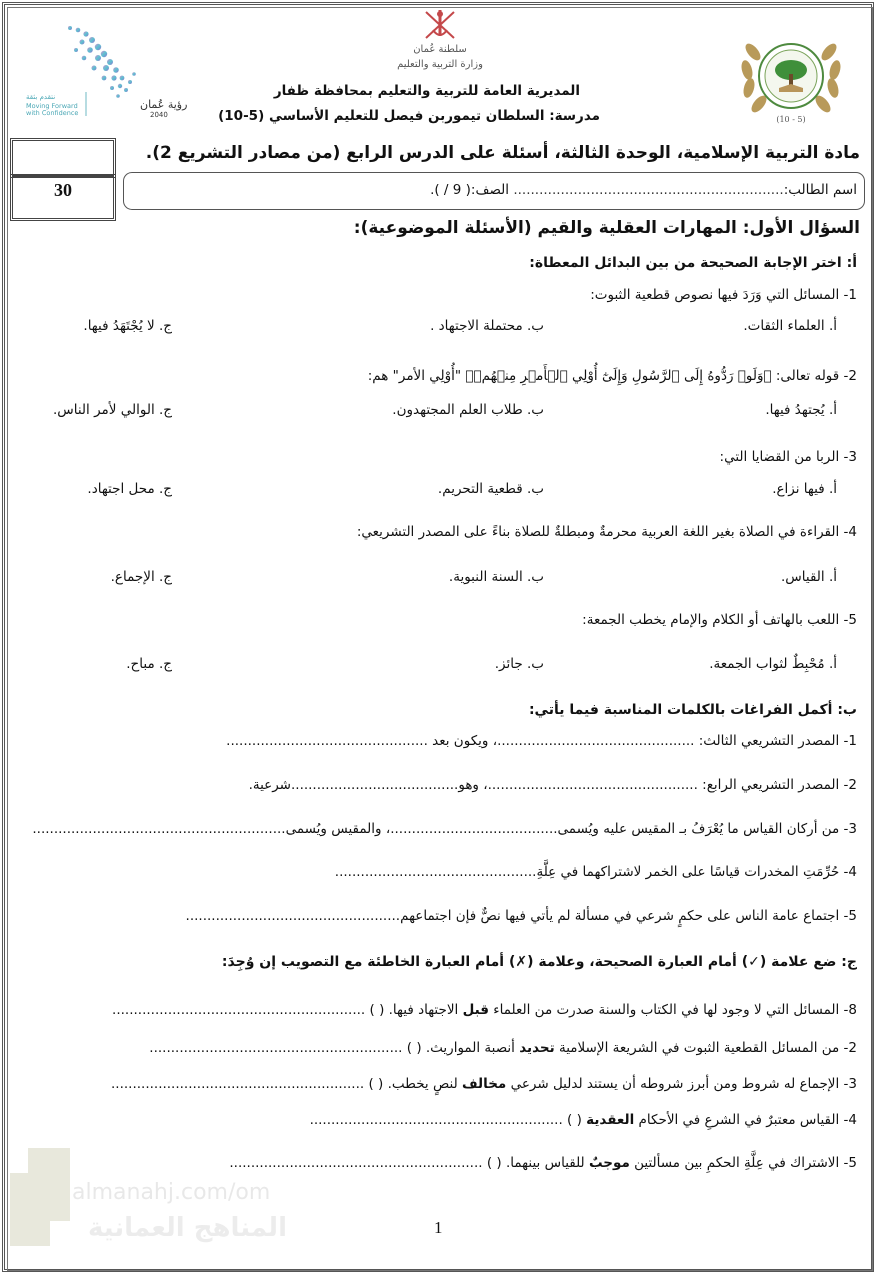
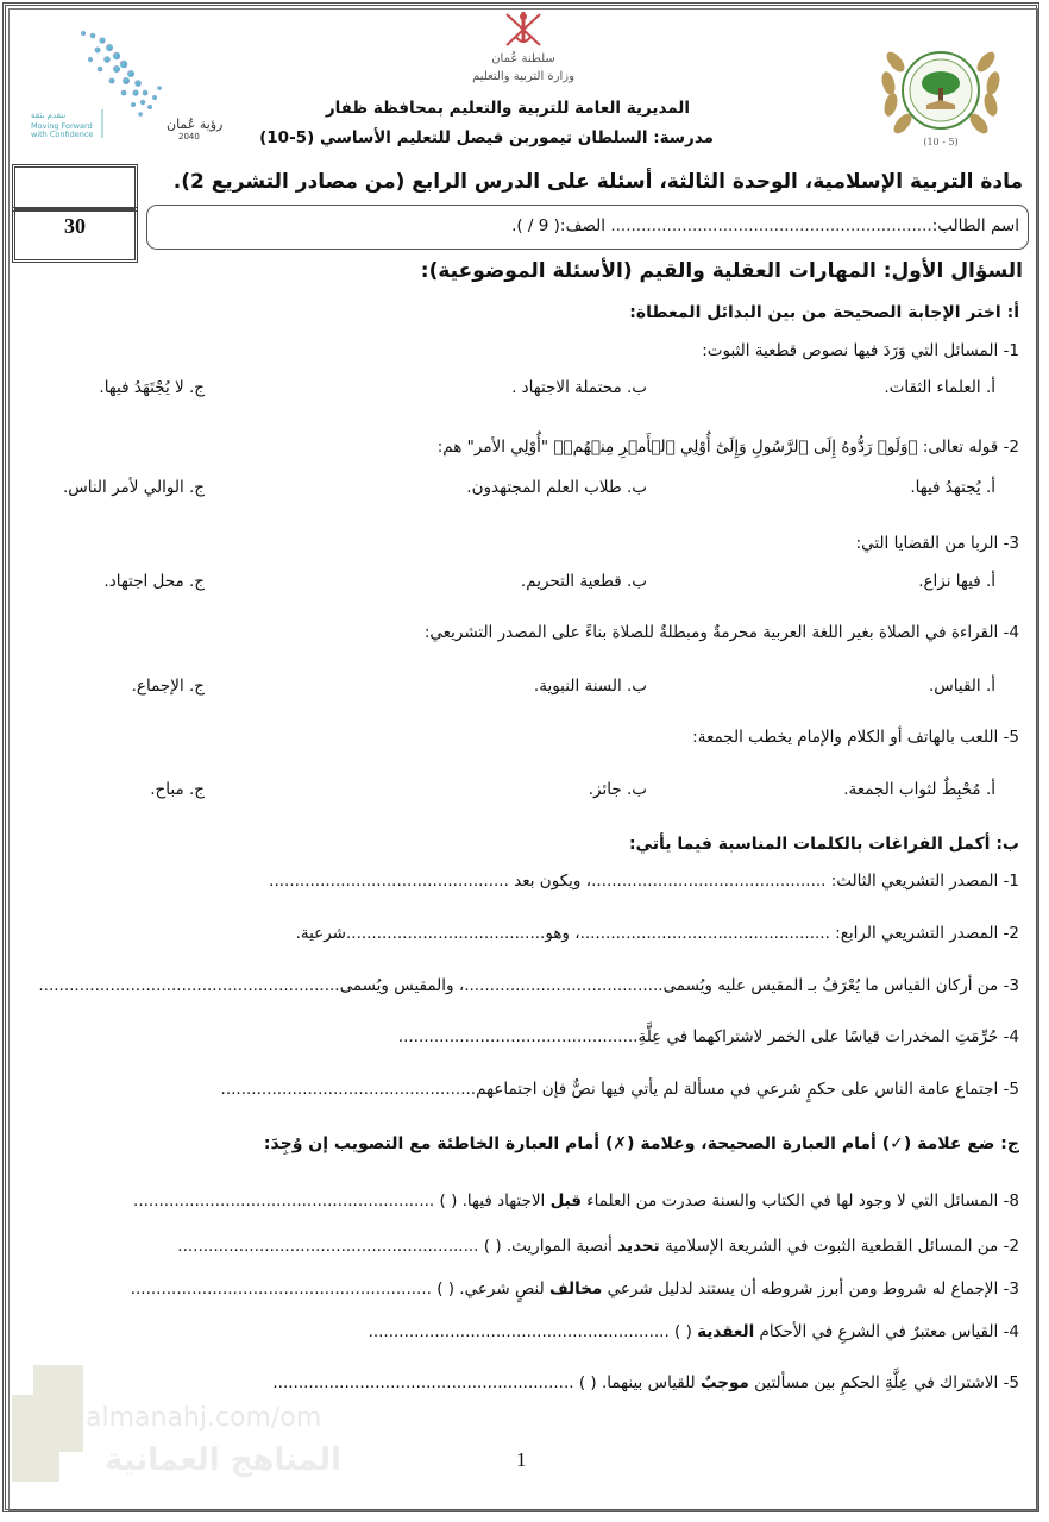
  رؤية عُمان
  2040
  نتقدم بثقة
  Moving Forward
  with Confidence
  سلطنة عُمان
  وزارة التربية والتعليم
  المديرية العامة للتربية والتعليم بمحافظة ظفار
  مدرسة: السلطان تيموربن فيصل للتعليم الأساسي (5-10)
  (10 - 5)
  30
  مادة التربية الإسلامية، الوحدة الثالثة، أسئلة على الدرس الرابع (من مصادر التشريع 2).
  اسم الطالب:............................................................... الصف:( 9 / ).
  السؤال الأول: المهارات العقلية والقيم (الأسئلة الموضوعية):
  أ: اختر الإجابة الصحيحة من بين البدائل المعطاة:
  1- المسائل التي وَرَدَ فيها نصوص قطعية الثبوت:
  أ. العلماء الثقات.
  ب. محتملة الاجتهاد .
  ج. لا يُجْتَهَدُ فيها.
  2- قوله تعالى: ﴿وَلَوۡ رَدُّوهُ إِلَى ٱلرَّسُولِ وَإِلَىٰٓ أُوْلِي ٱلۡأَمۡرِ مِنۡهُمۡ﴾ "أُوْلِي الأمر" هم:
  أ. يُجتهدُ فيها.
  ب. طلاب العلم المجتهدون.
  ج. الوالي لأمر الناس.
  3- الربا من القضايا التي:
  أ. فيها نزاع.
  ب. قطعية التحريم.
  ج. محل اجتهاد.
  4- القراءة في الصلاة بغير اللغة العربية محرمةٌ ومبطلةٌ للصلاة بناءً على المصدر التشريعي:
  أ. القياس.
  ب. السنة النبوية.
  ج. الإجماع.
  5- اللعب بالهاتف أو الكلام والإمام يخطب الجمعة:
  أ. مُحْبِطٌ لثواب الجمعة.
  ب. جائز.
  ج. مباح.
  ب: أكمل الفراغات بالكلمات المناسبة فيما يأتي:
  1- المصدر التشريعي الثالث: ..............................................، ويكون بعد ...............................................
  2- المصدر التشريعي الرابع: .................................................، وهو.......................................شرعية.
  3- من أركان القياس ما يُعْرَفُ بـ المقيس عليه ويُسمى.......................................، والمقيس ويُسمى...........................................................
  4- حُرِّمَتِ المخدرات قياسًا على الخمر لاشتراكهما في عِلَّةِ...............................................
  5- اجتماع عامة الناس على حكمٍ شرعي في مسألة لم يأتي فيها نصٌّ فإن اجتماعهم..................................................
  ج: ضع علامة (✓) أمام العبارة الصحيحة، وعلامة (✗) أمام العبارة الخاطئة مع التصويب إن وُجِدَ:
  8- المسائل التي لا وجود لها في الكتاب والسنة صدرت من العلماء قبل الاجتهاد فيها. ( ) ...........................................................
  2- من المسائل القطعية الثبوت في الشريعة الإسلامية تحديد أنصبة المواريث. ( ) ...........................................................
- 3- الإجماع له شروط ومن أبرز شروطه أن يستند لدليل شرعي مخالف لنصٍ يخطب. ( ) ...........................................................
+ 3- الإجماع له شروط ومن أبرز شروطه أن يستند لدليل شرعي مخالف لنصٍ شرعي. ( ) ...........................................................
  4- القياس معتبرٌ في الشرعِ في الأحكام العقدية ( ) ...........................................................
  5- الاشتراك في عِلَّةِ الحكمِ بين مسألتين موجبٌ للقياس بينهما. ( ) ...........................................................
  1
